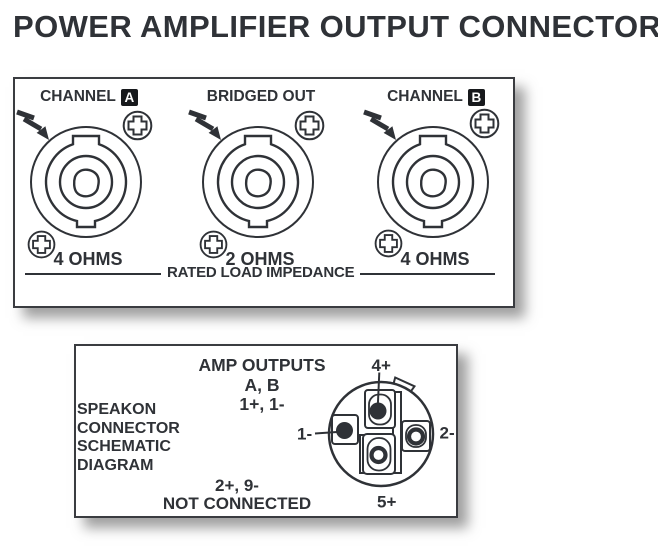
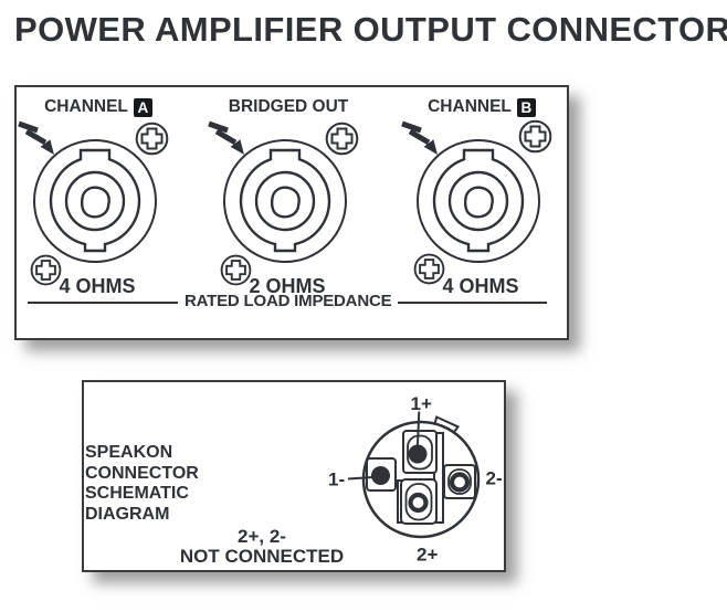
  POWER AMPLIFIER OUTPUT CONNECTOR
  CHANNEL
  A
  4 OHMS
  BRIDGED OUT
  2 OHMS
  CHANNEL
  B
  4 OHMS
  RATED LOAD IMPEDANCE
  SPEAKON
  CONNECTOR
  SCHEMATIC
  DIAGRAM
- AMP OUTPUTS
- A, B
- 1+, 1-
- 2+, 9-
+ 2+, 2-
  NOT CONNECTED
- 4+
+ 1+
  1-
  2-
- 5+
+ 2+
